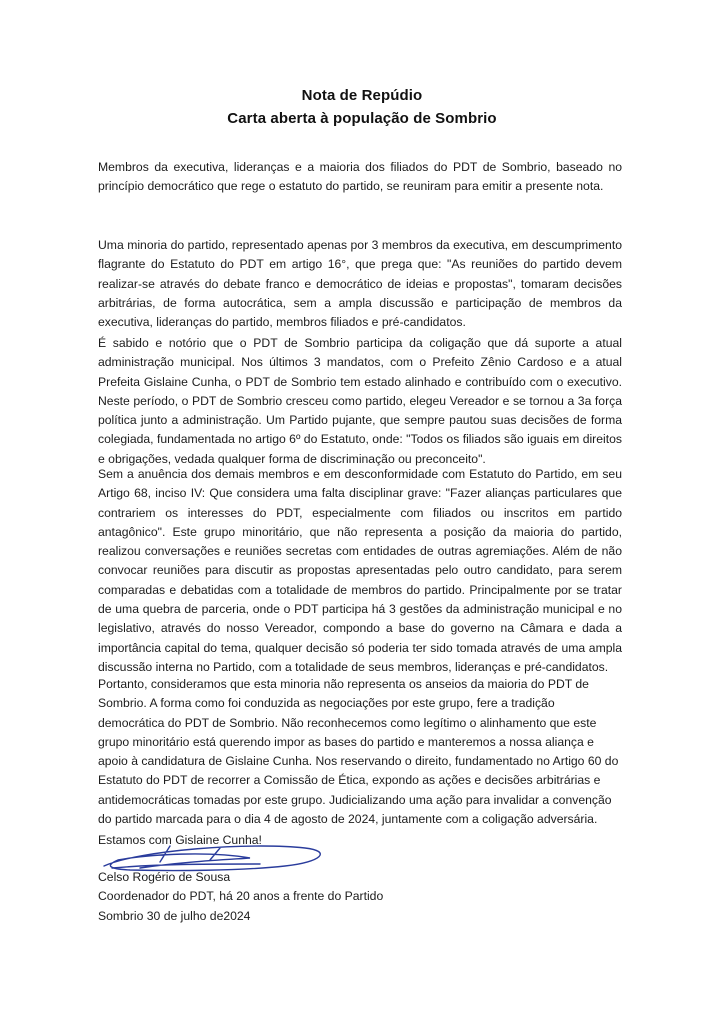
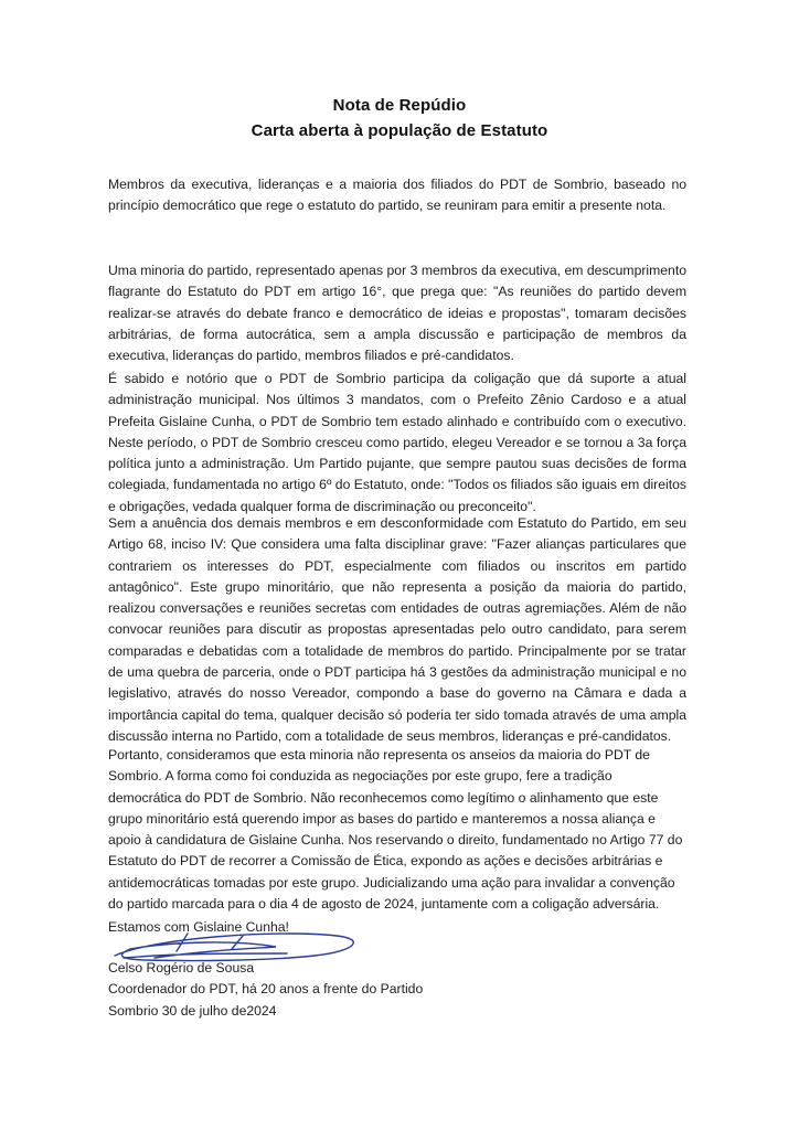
  Nota de Repúdio
- Carta aberta à população de Sombrio
+ Carta aberta à população de Estatuto
  Membros da executiva, lideranças e a maioria dos filiados do PDT de Sombrio, baseado no princípio democrático que rege o estatuto do partido, se reuniram para emitir a presente nota.
  Uma minoria do partido, representado apenas por 3 membros da executiva, em descumprimento flagrante do Estatuto do PDT em artigo 16°, que prega que: "As reuniões do partido devem realizar-se através do debate franco e democrático de ideias e propostas", tomaram decisões arbitrárias, de forma autocrática, sem a ampla discussão e participação de membros da executiva, lideranças do partido, membros filiados e pré-candidatos.
  É sabido e notório que o PDT de Sombrio participa da coligação que dá suporte a atual administração municipal. Nos últimos 3 mandatos, com o Prefeito Zênio Cardoso e a atual Prefeita Gislaine Cunha, o PDT de Sombrio tem estado alinhado e contribuído com o executivo. Neste período, o PDT de Sombrio cresceu como partido, elegeu Vereador e se tornou a 3a força política junto a administração. Um Partido pujante, que sempre pautou suas decisões de forma colegiada, fundamentada no artigo 6º do Estatuto, onde: "Todos os filiados são iguais em direitos e obrigações, vedada qualquer forma de discriminação ou preconceito".
  Sem a anuência dos demais membros e em desconformidade com Estatuto do Partido, em seu Artigo 68, inciso IV: Que considera uma falta disciplinar grave: "Fazer alianças particulares que contrariem os interesses do PDT, especialmente com filiados ou inscritos em partido antagônico". Este grupo minoritário, que não representa a posição da maioria do partido, realizou conversações e reuniões secretas com entidades de outras agremiações. Além de não convocar reuniões para discutir as propostas apresentadas pelo outro candidato, para serem comparadas e debatidas com a totalidade de membros do partido. Principalmente por se tratar de uma quebra de parceria, onde o PDT participa há 3 gestões da administração municipal e no legislativo, através do nosso Vereador, compondo a base do governo na Câmara e dada a importância capital do tema, qualquer decisão só poderia ter sido tomada através de uma ampla discussão interna no Partido, com a totalidade de seus membros, lideranças e pré-candidatos.
- Portanto, consideramos que esta minoria não representa os anseios da maioria do PDT de Sombrio. A forma como foi conduzida as negociações por este grupo, fere a tradição democrática do PDT de Sombrio. Não reconhecemos como legítimo o alinhamento que este grupo minoritário está querendo impor as bases do partido e manteremos a nossa aliança e apoio à candidatura de Gislaine Cunha. Nos reservando o direito, fundamentado no Artigo 60 do Estatuto do PDT de recorrer a Comissão de Ética, expondo as ações e decisões arbitrárias e antidemocráticas tomadas por este grupo. Judicializando uma ação para invalidar a convenção do partido marcada para o dia 4 de agosto de 2024, juntamente com a coligação adversária.
+ Portanto, consideramos que esta minoria não representa os anseios da maioria do PDT de Sombrio. A forma como foi conduzida as negociações por este grupo, fere a tradição democrática do PDT de Sombrio. Não reconhecemos como legítimo o alinhamento que este grupo minoritário está querendo impor as bases do partido e manteremos a nossa aliança e apoio à candidatura de Gislaine Cunha. Nos reservando o direito, fundamentado no Artigo 77 do Estatuto do PDT de recorrer a Comissão de Ética, expondo as ações e decisões arbitrárias e antidemocráticas tomadas por este grupo. Judicializando uma ação para invalidar a convenção do partido marcada para o dia 4 de agosto de 2024, juntamente com a coligação adversária.
  Estamos com Gislaine Cunha!
  Celso Rogério de Sousa
  Coordenador do PDT, há 20 anos a frente do Partido
  Sombrio 30 de julho de2024
